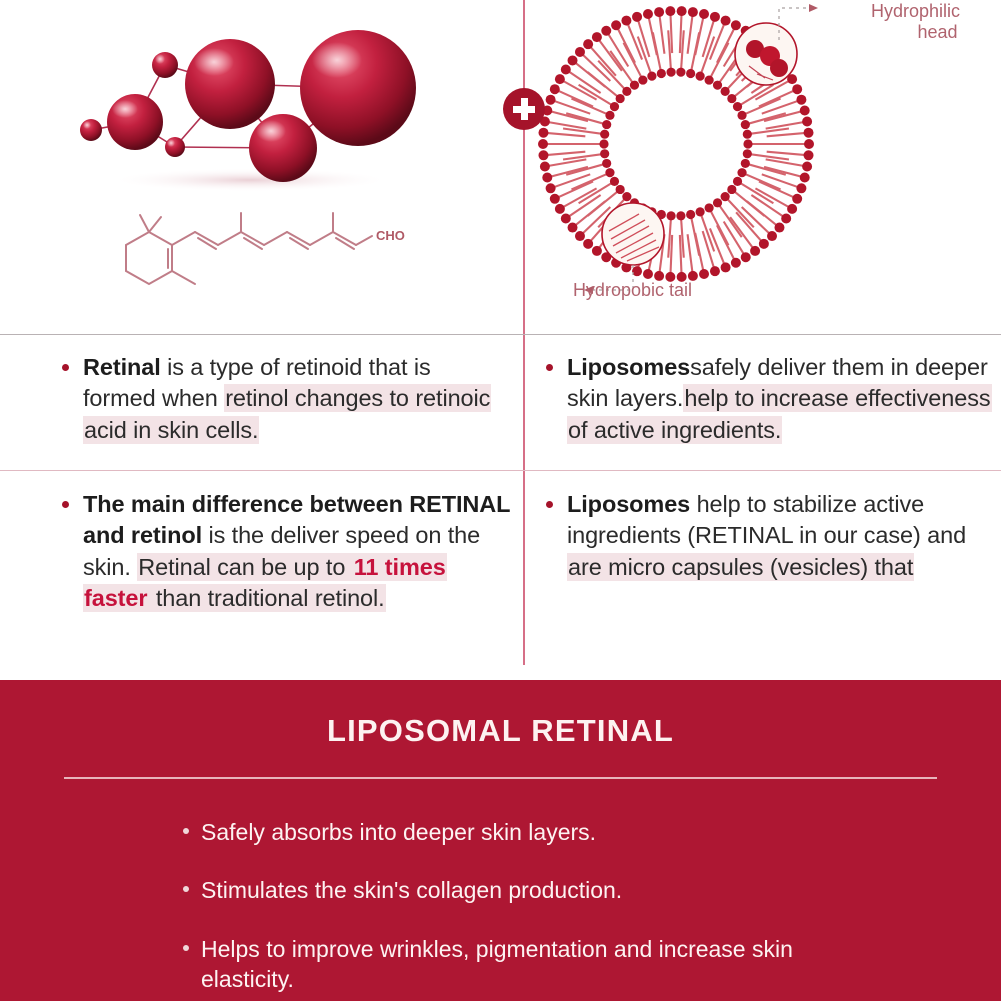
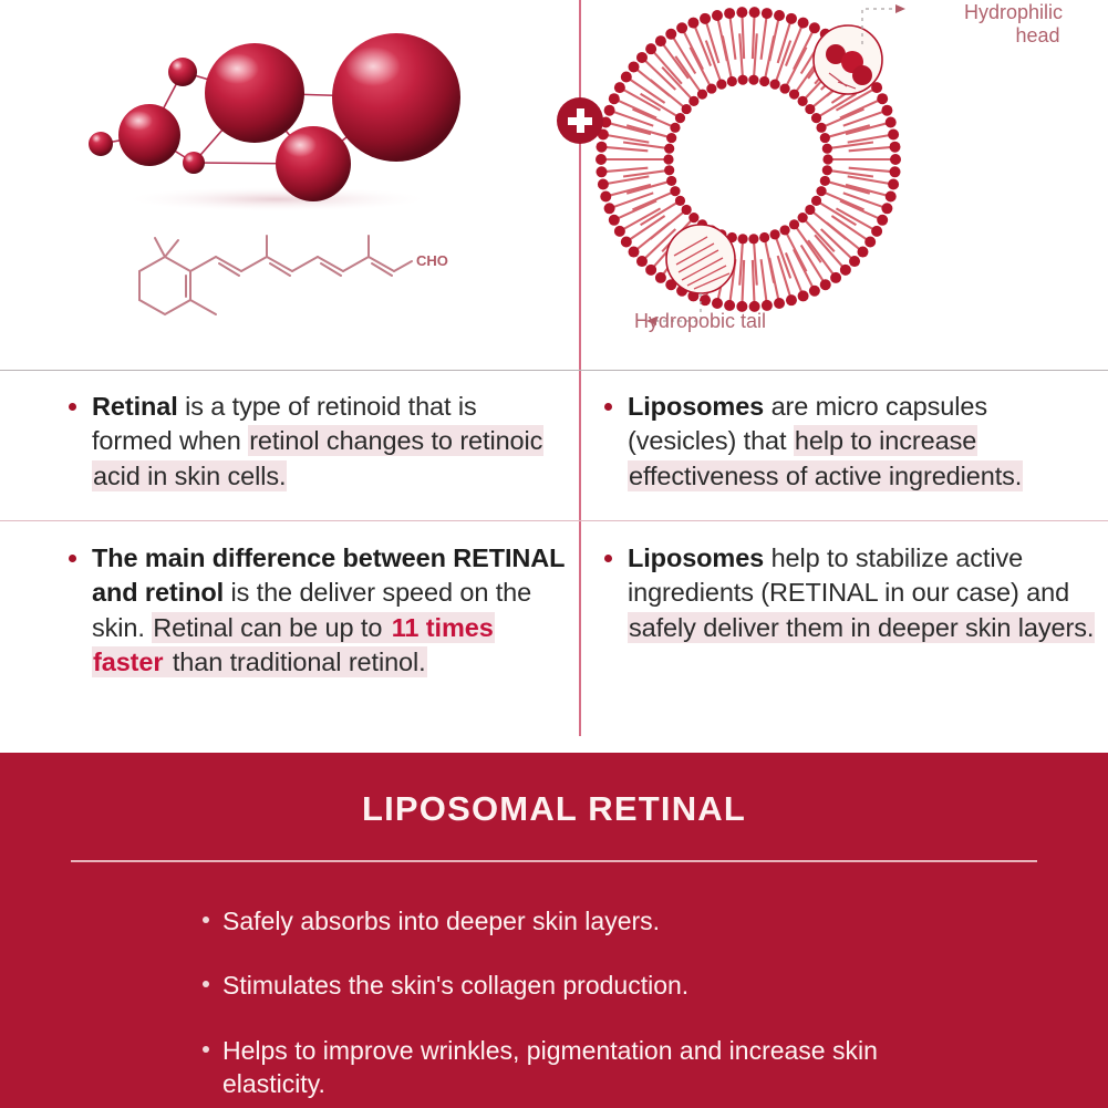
  CHO
  Hydrophilic
  head
  Hydropobic tail
  Retinal is a type of retinoid that is formed when retinol changes to retinoic acid in skin cells.
- Liposomessafely deliver them in deeper skin layers.help to increase effectiveness of active ingredients.
+ Liposomes are micro capsules (vesicles) that help to increase effectiveness of active ingredients.
  The main difference between RETINAL and retinol is the deliver speed on the skin. Retinal can be up to 11 times faster than traditional retinol.
- Liposomes help to stabilize active ingredients (RETINAL in our case) and are micro capsules (vesicles) that
+ Liposomes help to stabilize active ingredients (RETINAL in our case) and safely deliver them in deeper skin layers.
  LIPOSOMAL RETINAL
  Safely absorbs into deeper skin layers.
  Stimulates the skin's collagen production.
  Helps to improve wrinkles, pigmentation and increase skin elasticity.
